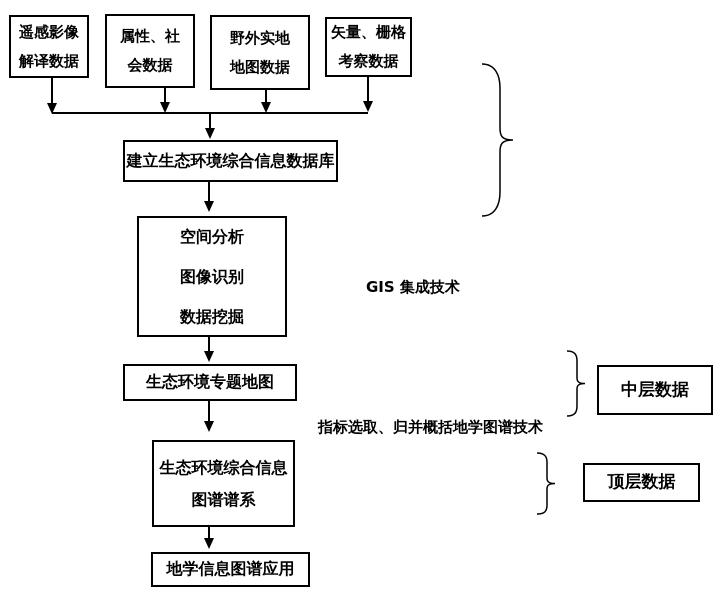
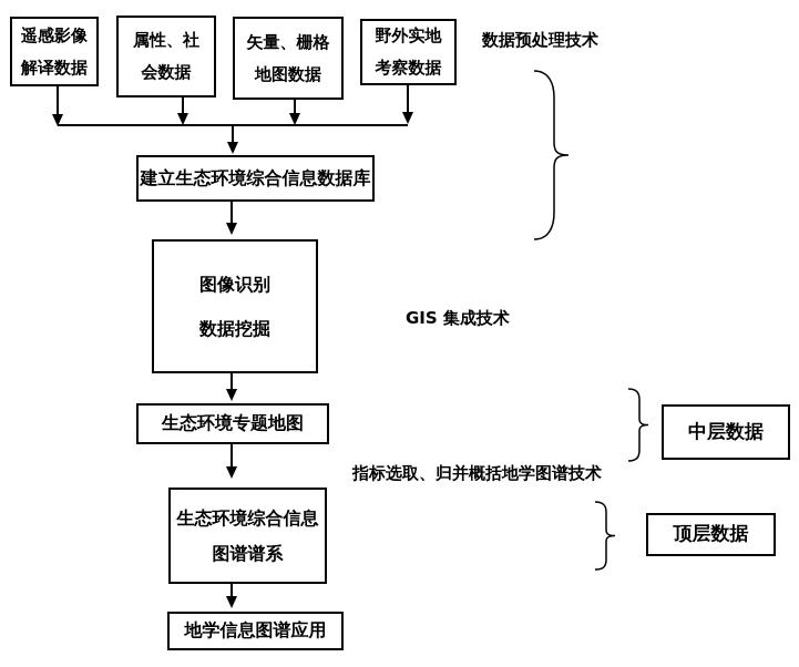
  遥感影像
  解译数据
  属性、社
  会数据
- 野外实地
+ 矢量、栅格
  地图数据
- 矢量、栅格
+ 野外实地
  考察数据
+ 数据预处理技术
  GIS 集成技术
  指标选取、归并概括地学图谱技术
  建立生态环境综合信息数据库
- 空间分析
  图像识别
  数据挖掘
  生态环境专题地图
  生态环境综合信息
  图谱谱系
  地学信息图谱应用
  中层数据
  顶层数据
